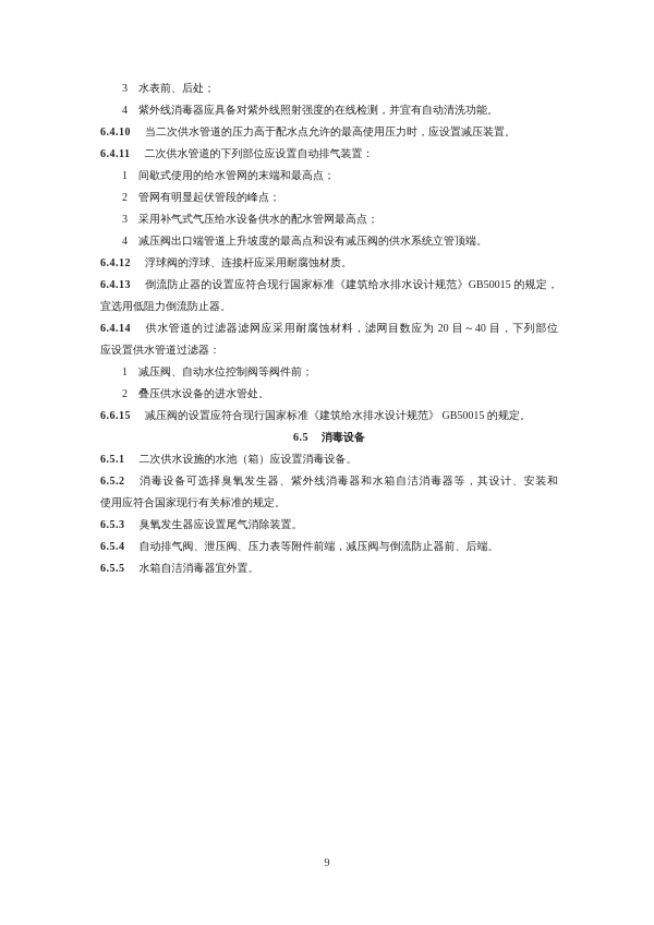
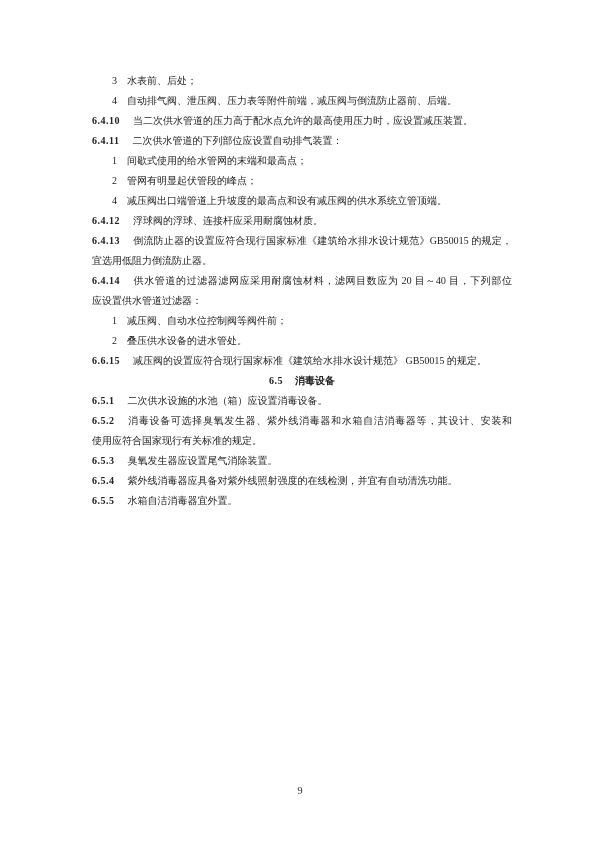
  3 水表前、后处；
- 4 紫外线消毒器应具备对紫外线照射强度的在线检测，并宜有自动清洗功能。
+ 4 自动排气阀、泄压阀、压力表等附件前端，减压阀与倒流防止器前、后端。
  6.4.10 当二次供水管道的压力高于配水点允许的最高使用压力时，应设置减压装置。
  6.4.11 二次供水管道的下列部位应设置自动排气装置：
  1 间歇式使用的给水管网的末端和最高点；
  2 管网有明显起伏管段的峰点；
- 3 采用补气式气压给水设备供水的配水管网最高点；
  4 减压阀出口端管道上升坡度的最高点和设有减压阀的供水系统立管顶端。
  6.4.12 浮球阀的浮球、连接杆应采用耐腐蚀材质。
  6.4.13 倒流防止器的设置应符合现行国家标准《建筑给水排水设计规范》GB50015 的规定，
  宜选用低阻力倒流防止器。
  6.4.14 供水管道的过滤器滤网应采用耐腐蚀材料，滤网目数应为 20 目～40 目，下列部位
  应设置供水管道过滤器：
  1 减压阀、自动水位控制阀等阀件前；
  2 叠压供水设备的进水管处。
  6.6.15 减压阀的设置应符合现行国家标准《建筑给水排水设计规范》 GB50015 的规定。
  6.5 消毒设备
  6.5.1 二次供水设施的水池（箱）应设置消毒设备。
  6.5.2 消毒设备可选择臭氧发生器、紫外线消毒器和水箱自洁消毒器等，其设计、安装和
  使用应符合国家现行有关标准的规定。
  6.5.3 臭氧发生器应设置尾气消除装置。
- 6.5.4 自动排气阀、泄压阀、压力表等附件前端，减压阀与倒流防止器前、后端。
+ 6.5.4 紫外线消毒器应具备对紫外线照射强度的在线检测，并宜有自动清洗功能。
  6.5.5 水箱自洁消毒器宜外置。
  9
